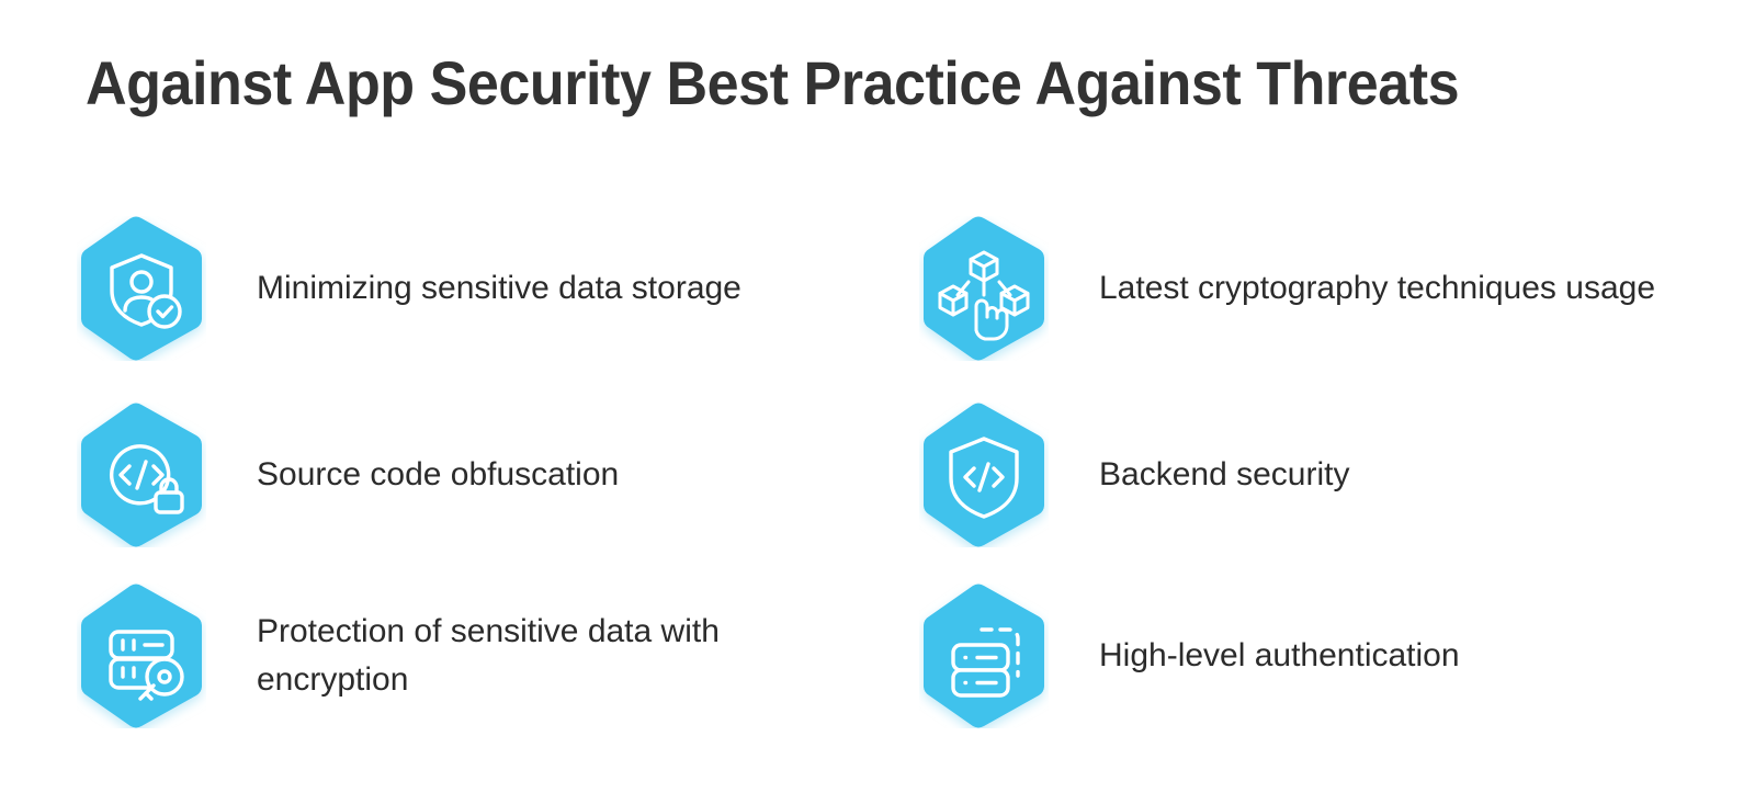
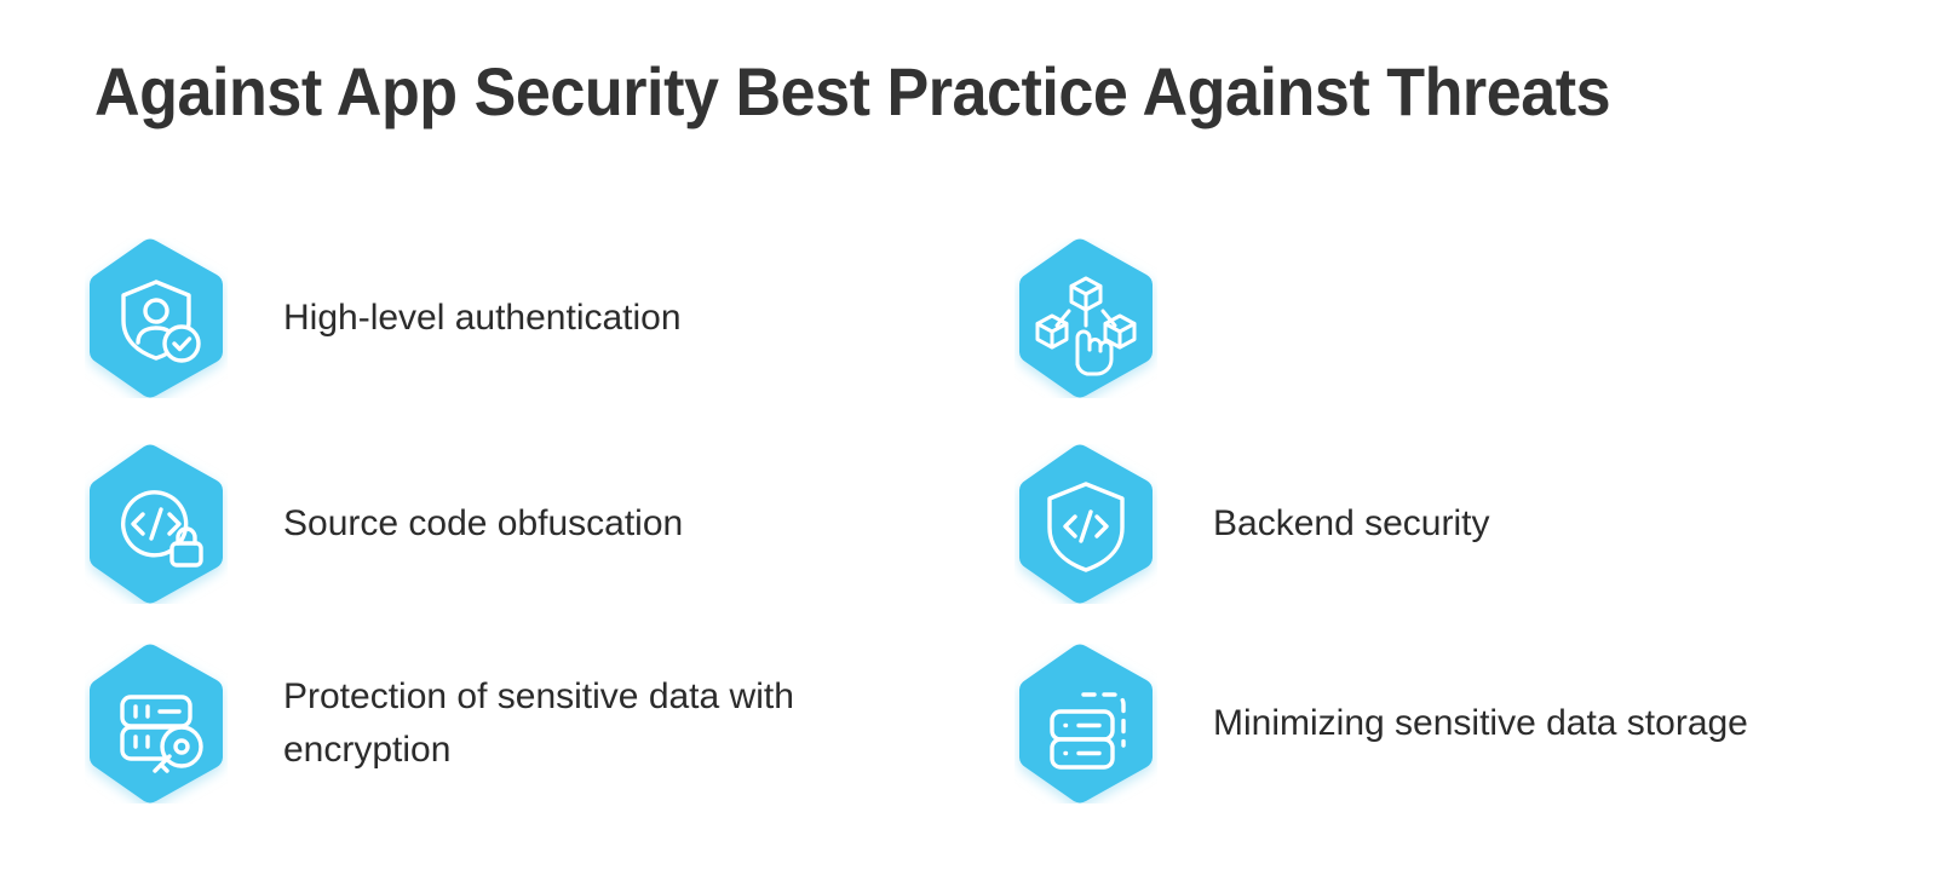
  Against App Security Best Practice Against Threats
- Minimizing sensitive data storage
+ High-level authentication
  Source code obfuscation
  Protection of sensitive data with encryption
- Latest cryptography techniques usage
  Backend security
- High-level authentication
+ Minimizing sensitive data storage
